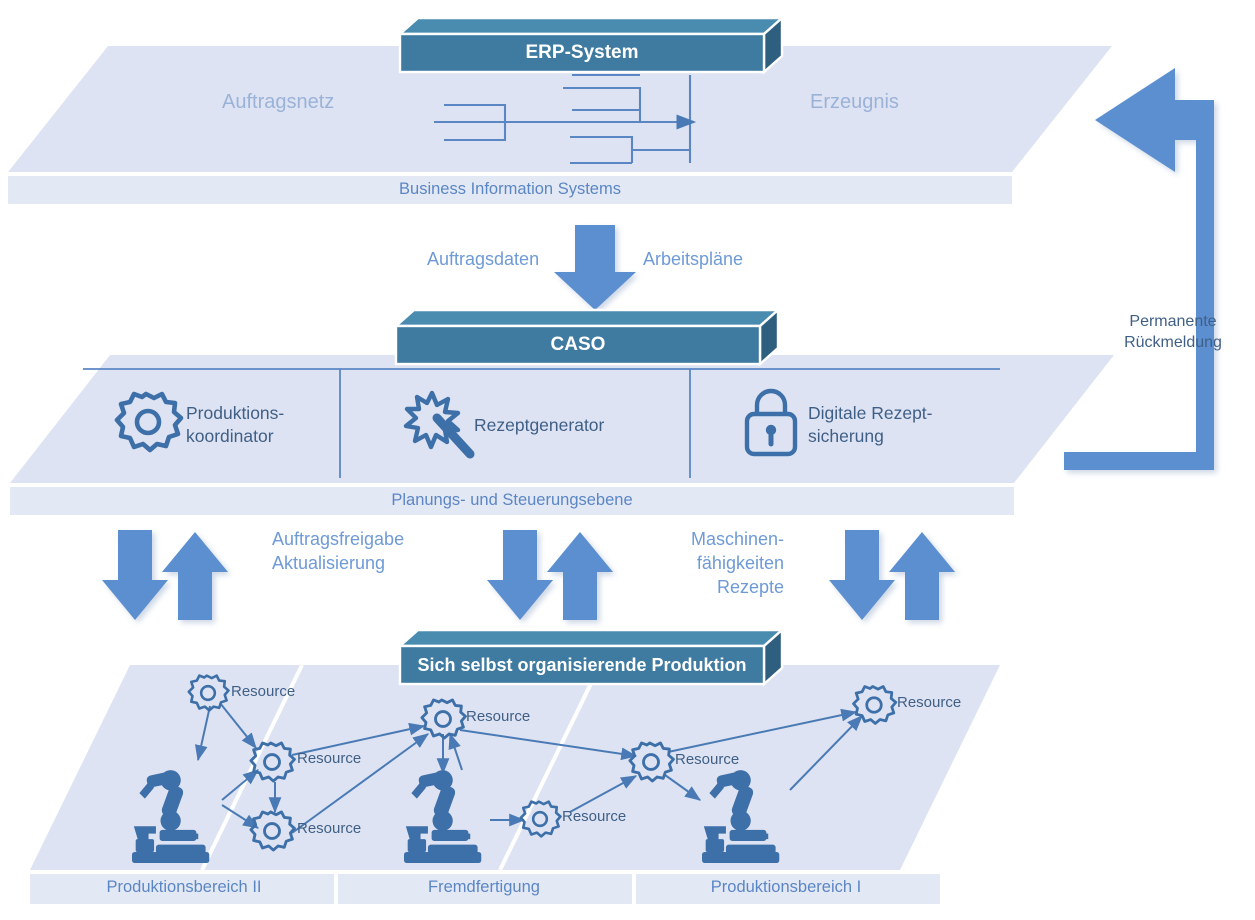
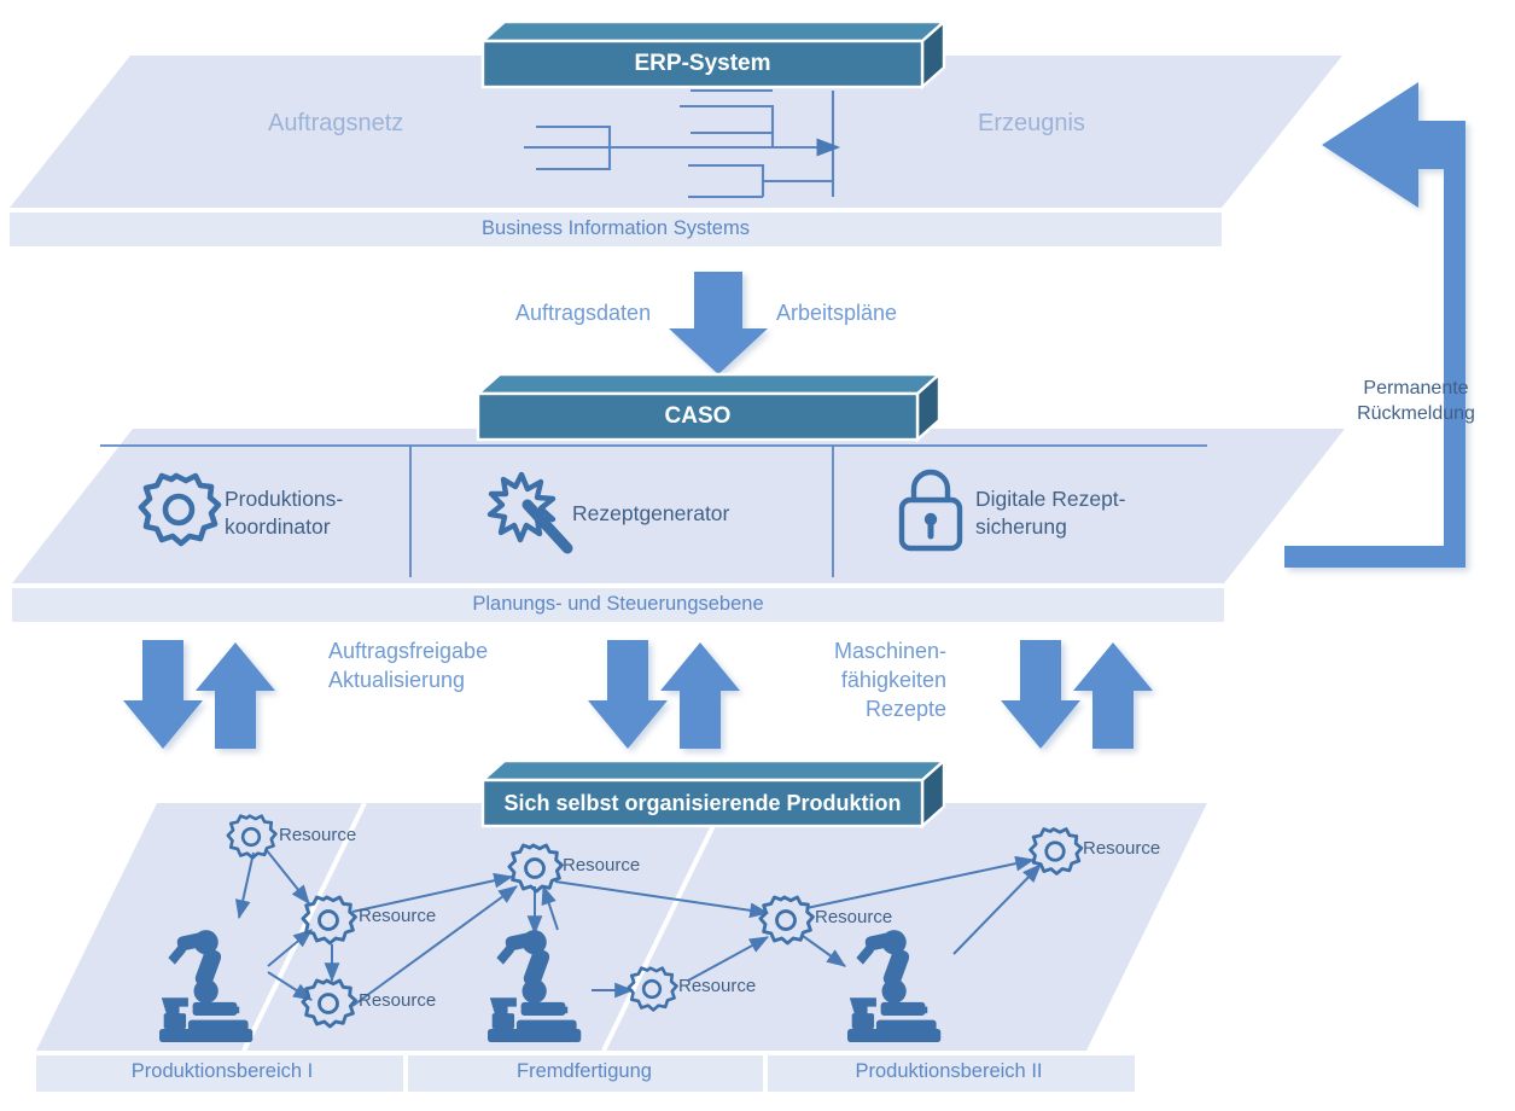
  ERP-System
  CASO
  Sich selbst organisierende Produktion
  Auftragsnetz
  Erzeugnis
  Business Information Systems
  Planungs- und Steuerungsebene
- Produktionsbereich II
+ Produktionsbereich I
  Fremdfertigung
- Produktionsbereich I
+ Produktionsbereich II
  Produktions-
  koordinator
  Rezeptgenerator
  Digitale Rezept-
  sicherung
  Auftragsdaten
  Arbeitspläne
  Auftragsfreigabe
  Aktualisierung
  Maschinen-
  fähigkeiten
  Rezepte
  Permanente
  Rückmeldung
  Resource
  Resource
  Resource
  Resource
  Resource
  Resource
  Resource
